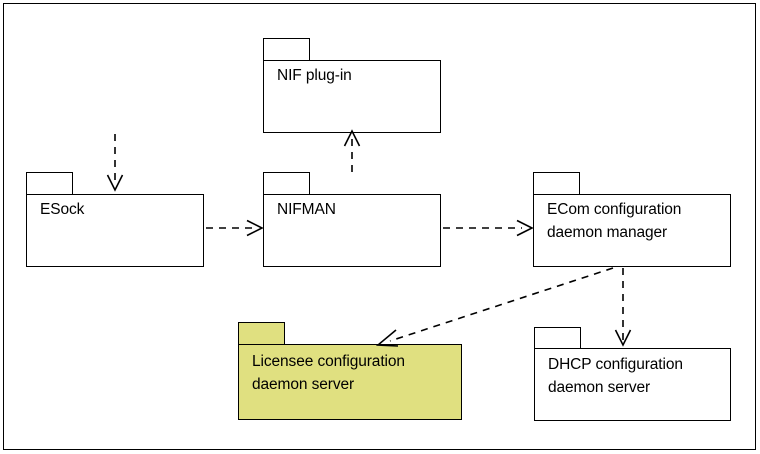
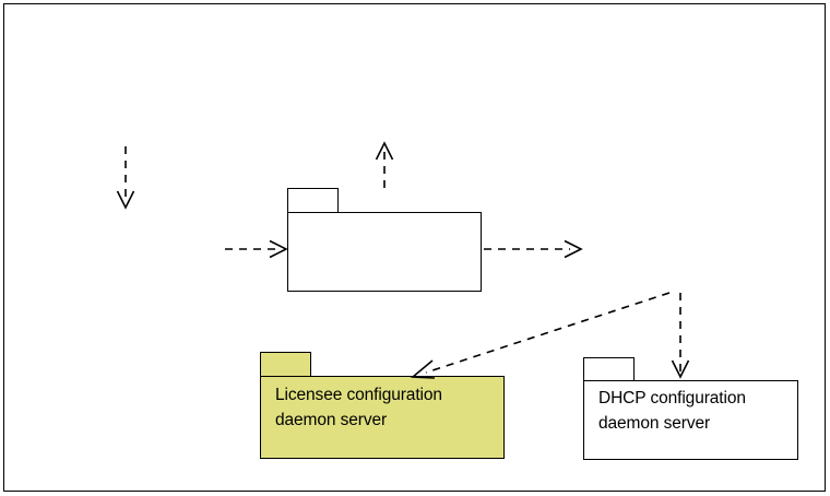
- NIF plug-in
- ESock
- NIFMAN
- ECom configuration
- daemon manager
  Licensee configuration
  daemon server
  DHCP configuration
  daemon server
